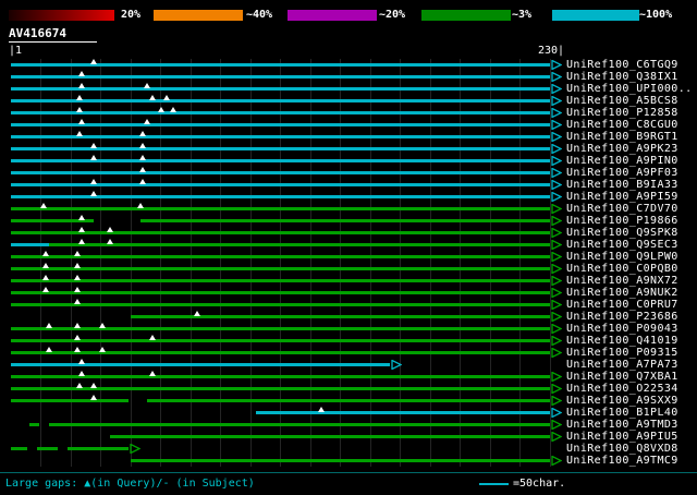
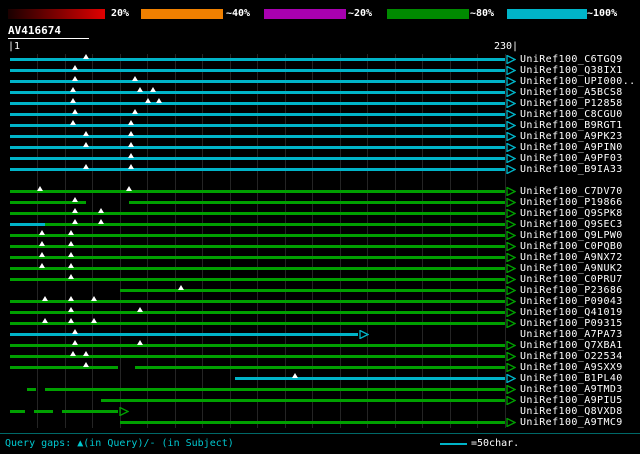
  20%
  ~40%
  ~20%
- ~3%
+ ~80%
  ~100%
  AV416674
  |1
  230|
  UniRef100_C6TGQ9
  UniRef100_Q38IX1
  UniRef100_UPI000..
  UniRef100_A5BCS8
  UniRef100_P12858
  UniRef100_C8CGU0
  UniRef100_B9RGT1
  UniRef100_A9PK23
  UniRef100_A9PIN0
  UniRef100_A9PF03
  UniRef100_B9IA33
- UniRef100_A9PI59
  UniRef100_C7DV70
  UniRef100_P19866
  UniRef100_Q9SPK8
  UniRef100_Q9SEC3
  UniRef100_Q9LPW0
  UniRef100_C0PQB0
  UniRef100_A9NX72
  UniRef100_A9NUK2
  UniRef100_C0PRU7
  UniRef100_P23686
  UniRef100_P09043
  UniRef100_Q41019
  UniRef100_P09315
  UniRef100_A7PA73
  UniRef100_Q7XBA1
  UniRef100_O22534
  UniRef100_A9SXX9
  UniRef100_B1PL40
  UniRef100_A9TMD3
  UniRef100_A9PIU5
  UniRef100_Q8VXD8
  UniRef100_A9TMC9
- Large gaps: ▲(in Query)/- (in Subject)
+ Query gaps: ▲(in Query)/- (in Subject)
  =50char.
